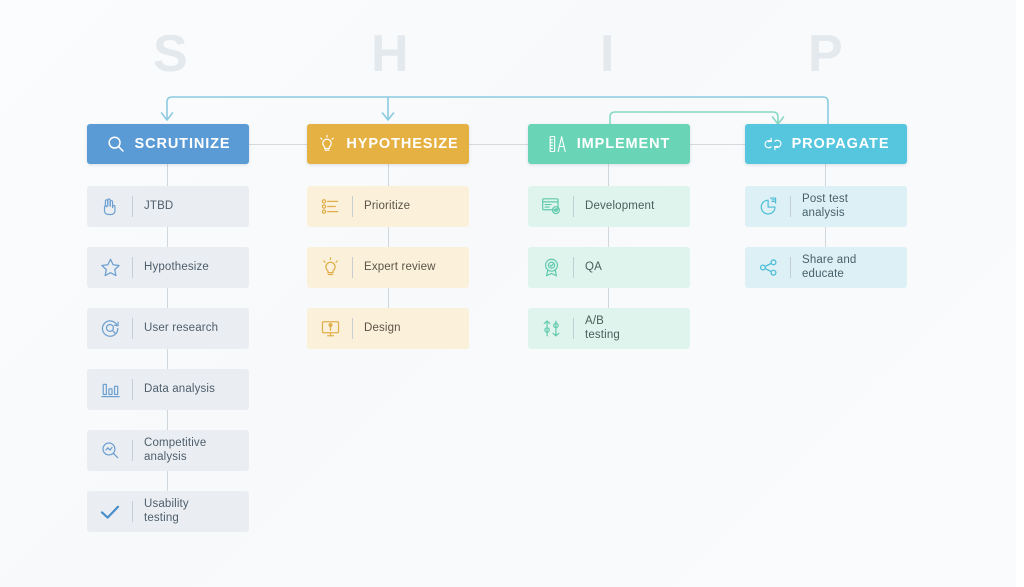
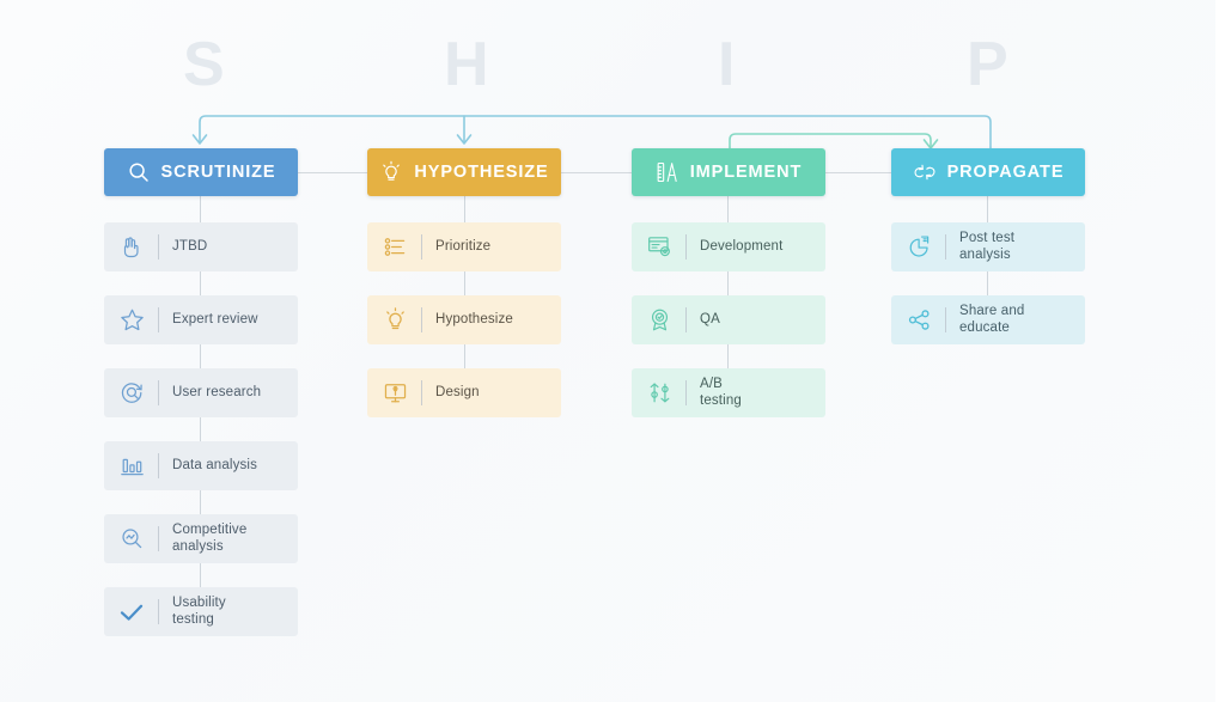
  SCRUTINIZE
  JTBD
- Hypothesize
+ Expert review
  User research
  Data analysis
  Competitive
  analysis
  Usability
  testing
  HYPOTHESIZE
  Prioritize
- Expert review
+ Hypothesize
  Design
  IMPLEMENT
  Development
  QA
  A/B
  testing
  PROPAGATE
  Post test
  analysis
  Share and
  educate
